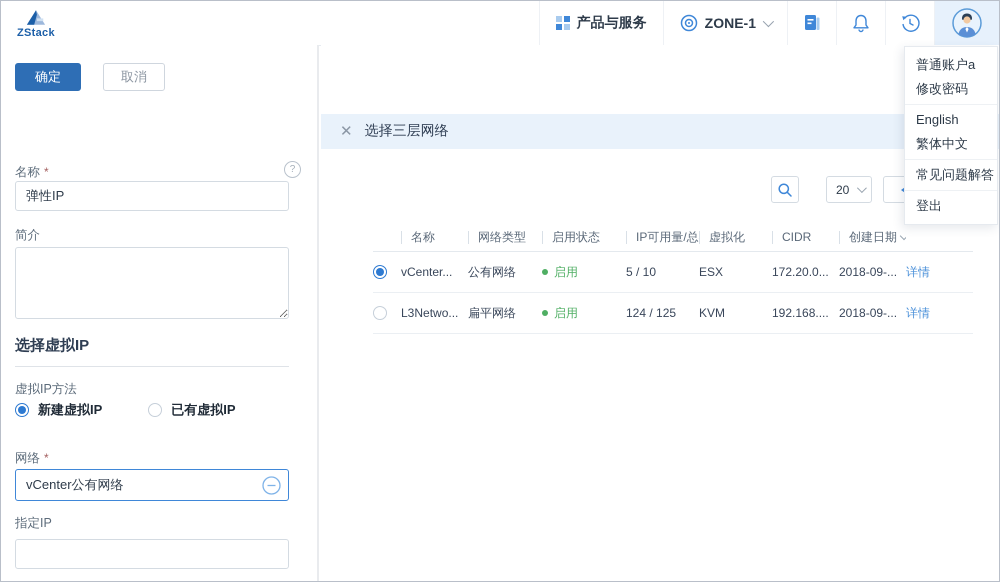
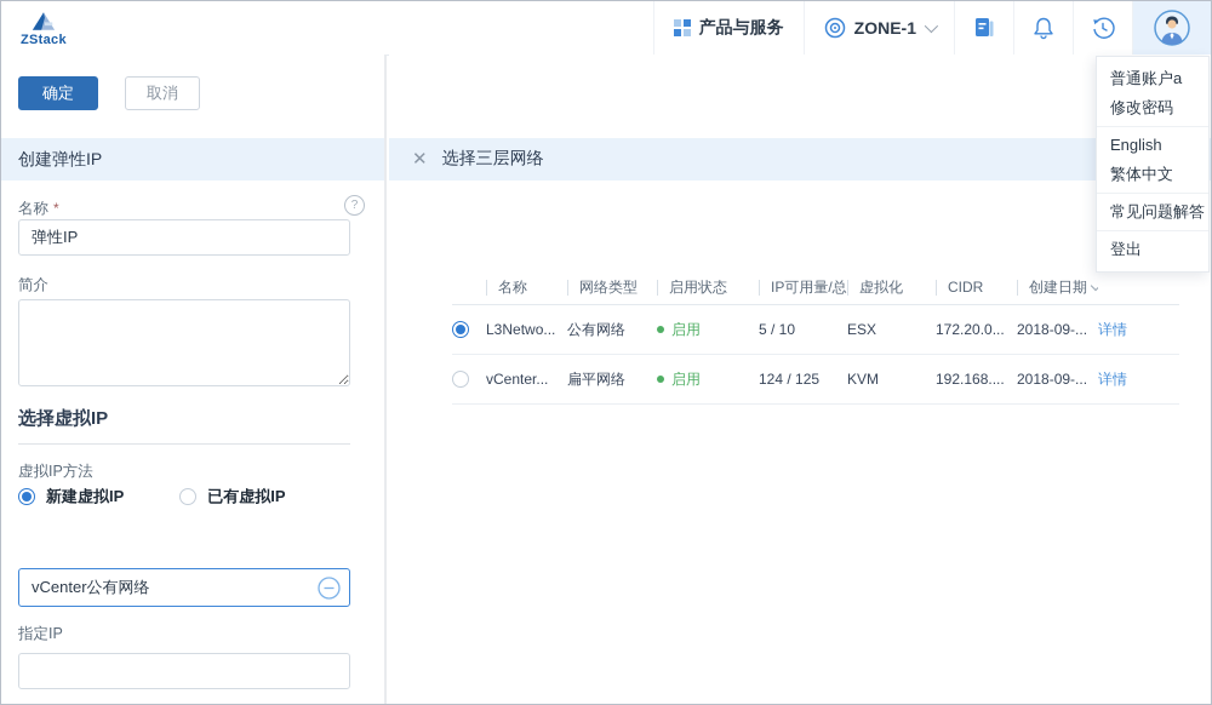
  ZStack
  产品与服务
  ZONE-1
  确定
  取消
+ 创建弹性IP
  名称 *
  ?
  弹性IP
  简介
  选择虚拟IP
  虚拟IP方法
  新建虚拟IP
  已有虚拟IP
- 网络 *
  vCenter公有网络
  指定IP
  ✕
  选择三层网络
- 20
  名称
  网络类型
  启用状态
  IP可用量/总
  虚拟化
  CIDR
  创建日期
- vCenter...
+ L3Netwo...
  公有网络
  启用
  5 / 10
  ESX
  172.20.0...
  2018-09-...
  详情
- L3Netwo...
+ vCenter...
  扁平网络
  启用
  124 / 125
  KVM
  192.168....
  2018-09-...
  详情
  普通账户a
  修改密码
  English
  繁体中文
  常见问题解答
  登出
